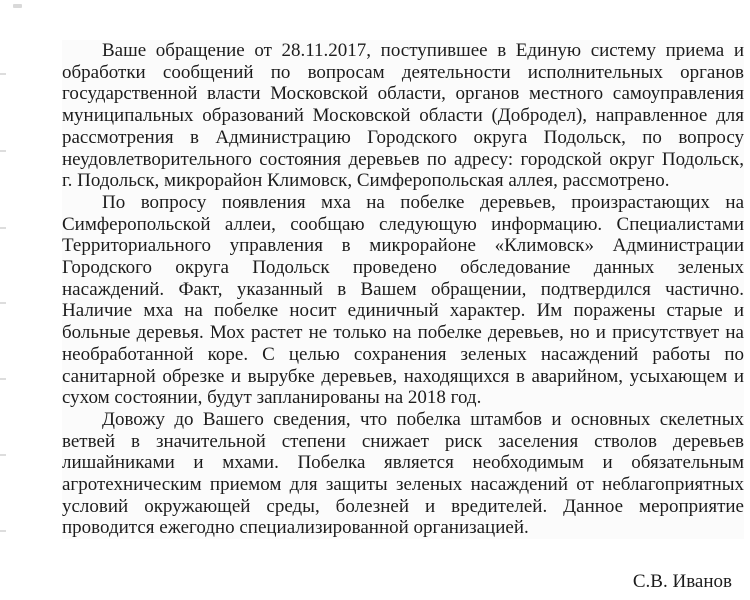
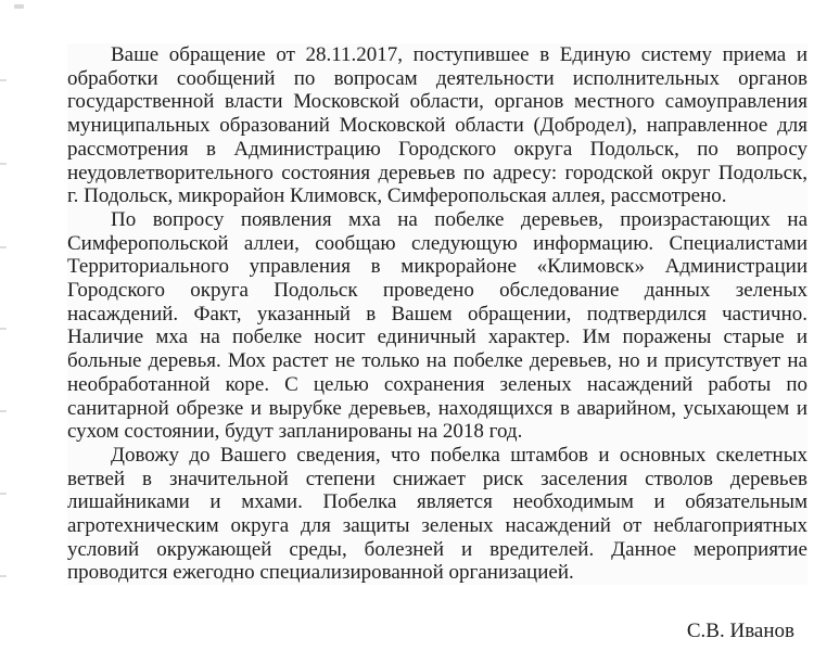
  Ваше обращение от 28.11.2017, поступившее в Единую систему приема и
  обработки сообщений по вопросам деятельности исполнительных органов
  государственной власти Московской области, органов местного самоуправления
  муниципальных образований Московской области (Добродел), направленное для
  рассмотрения в Администрацию Городского округа Подольск, по вопросу
  неудовлетворительного состояния деревьев по адресу: городской округ Подольск,
  г. Подольск, микрорайон Климовск, Симферопольская аллея, рассмотрено.
  По вопросу появления мха на побелке деревьев, произрастающих на
  Симферопольской аллеи, сообщаю следующую информацию. Специалистами
  Территориального управления в микрорайоне «Климовск» Администрации
  Городского округа Подольск проведено обследование данных зеленых
  насаждений. Факт, указанный в Вашем обращении, подтвердился частично.
  Наличие мха на побелке носит единичный характер. Им поражены старые и
  больные деревья. Мох растет не только на побелке деревьев, но и присутствует на
  необработанной коре. С целью сохранения зеленых насаждений работы по
  санитарной обрезке и вырубке деревьев, находящихся в аварийном, усыхающем и
  сухом состоянии, будут запланированы на 2018 год.
  Довожу до Вашего сведения, что побелка штамбов и основных скелетных
  ветвей в значительной степени снижает риск заселения стволов деревьев
  лишайниками и мхами. Побелка является необходимым и обязательным
- агротехническим приемом для защиты зеленых насаждений от неблагоприятных
+ агротехническим округа для защиты зеленых насаждений от неблагоприятных
  условий окружающей среды, болезней и вредителей. Данное мероприятие
  проводится ежегодно специализированной организацией.
  С.В. Иванов
